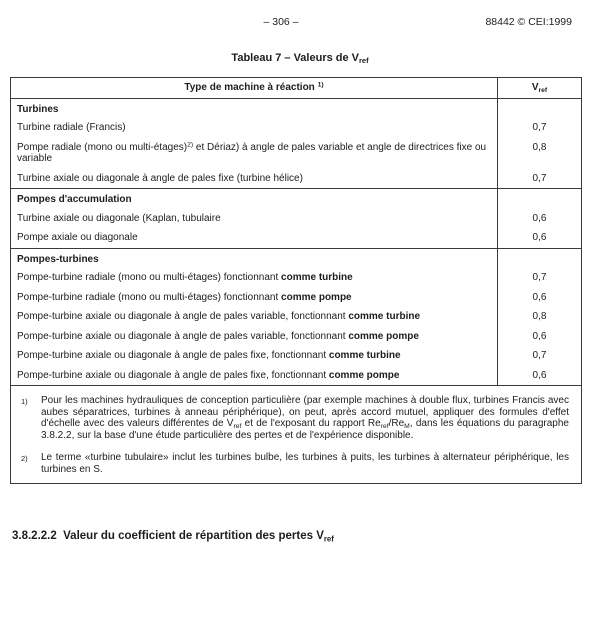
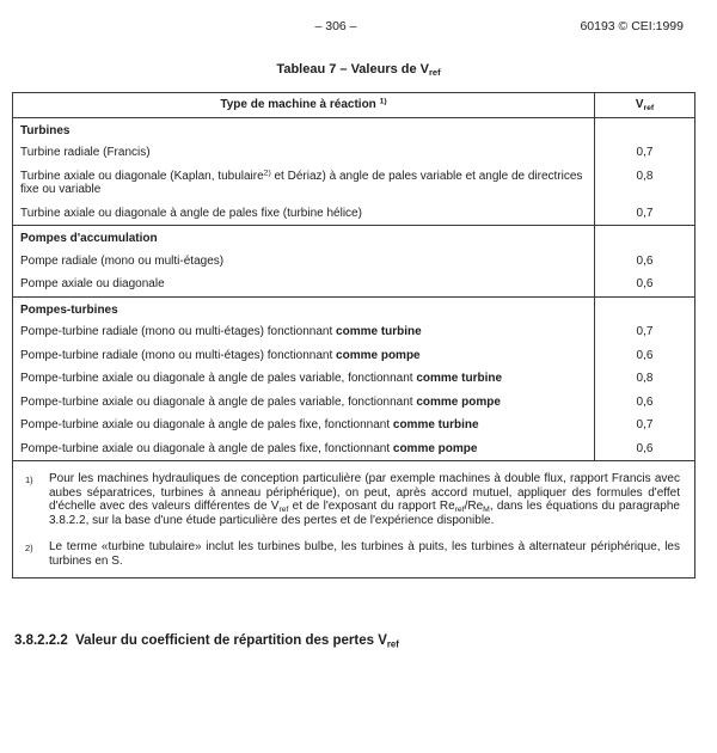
  – 306 –
- 88442 © CEI:1999
+ 60193 © CEI:1999
  Tableau 7 – Valeurs de Vref
  Type de machine à réaction	V
  Turbines
  Turbine radiale (Francis)	0,7
- Pompe radiale (mono ou multi-étages) et Dériaz) à angle de pales variable et angle de directrices fixe ou variable	0,8
+ Turbine axiale ou diagonale (Kaplan, tubulaire et Dériaz) à angle de pales variable et angle de directrices fixe ou variable	0,8
  Turbine axiale ou diagonale à angle de pales fixe (turbine hélice)	0,7
  Pompes d'accumulation
- Turbine axiale ou diagonale (Kaplan, tubulaire	0,6
+ Pompe radiale (mono ou multi-étages)	0,6
  Pompe axiale ou diagonale	0,6
  Pompes-turbines
  Pompe-turbine radiale (mono ou multi-étages) fonctionnant comme turbine	0,7
  Pompe-turbine radiale (mono ou multi-étages) fonctionnant comme pompe	0,6
  Pompe-turbine axiale ou diagonale à angle de pales variable, fonctionnant comme turbine	0,8
  Pompe-turbine axiale ou diagonale à angle de pales variable, fonctionnant comme pompe	0,6
  Pompe-turbine axiale ou diagonale à angle de pales fixe, fonctionnant comme turbine	0,7
  Pompe-turbine axiale ou diagonale à angle de pales fixe, fonctionnant comme pompe	0,6
- 1) Pour les machines hydrauliques de conception particulière (par exemple machines à double flux, turbines Francis avec aubes séparatrices, turbines à anneau périphérique), on peut, après accord mutuel, appliquer des formules d'effet d'échelle avec des valeurs différentes de V et de l'exposant du rapport Re /Re , dans les équations du paragraphe 3.8.2.2, sur la base d'une étude particulière des pertes et de l'expérience disponible. 2) Le terme «turbine tubulaire» inclut les turbines bulbe, les turbines à puits, les turbines à alternateur périphérique, les turbines en S.
+ 1) Pour les machines hydrauliques de conception particulière (par exemple machines à double flux, rapport Francis avec aubes séparatrices, turbines à anneau périphérique), on peut, après accord mutuel, appliquer des formules d'effet d'échelle avec des valeurs différentes de V et de l'exposant du rapport Re /Re , dans les équations du paragraphe 3.8.2.2, sur la base d'une étude particulière des pertes et de l'expérience disponible. 2) Le terme «turbine tubulaire» inclut les turbines bulbe, les turbines à puits, les turbines à alternateur périphérique, les turbines en S.
  3.8.2.2.2 Valeur du coefficient de répartition des pertes Vref
